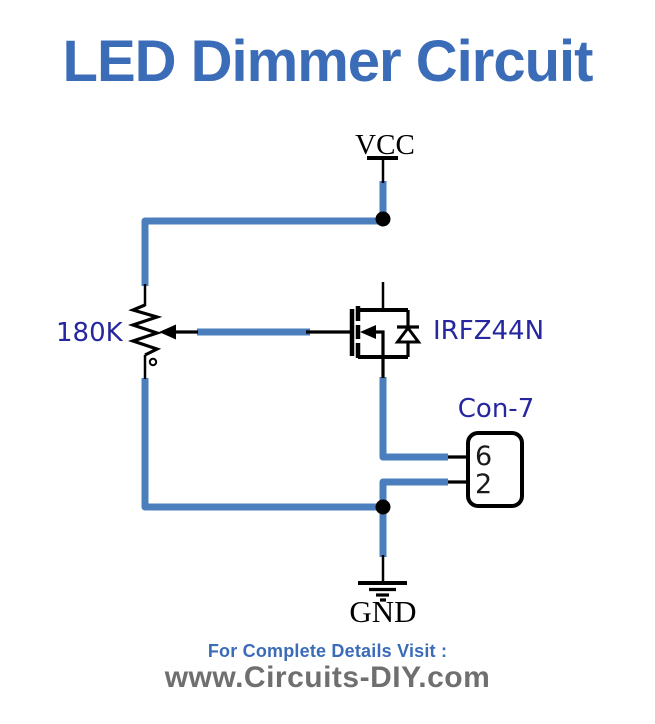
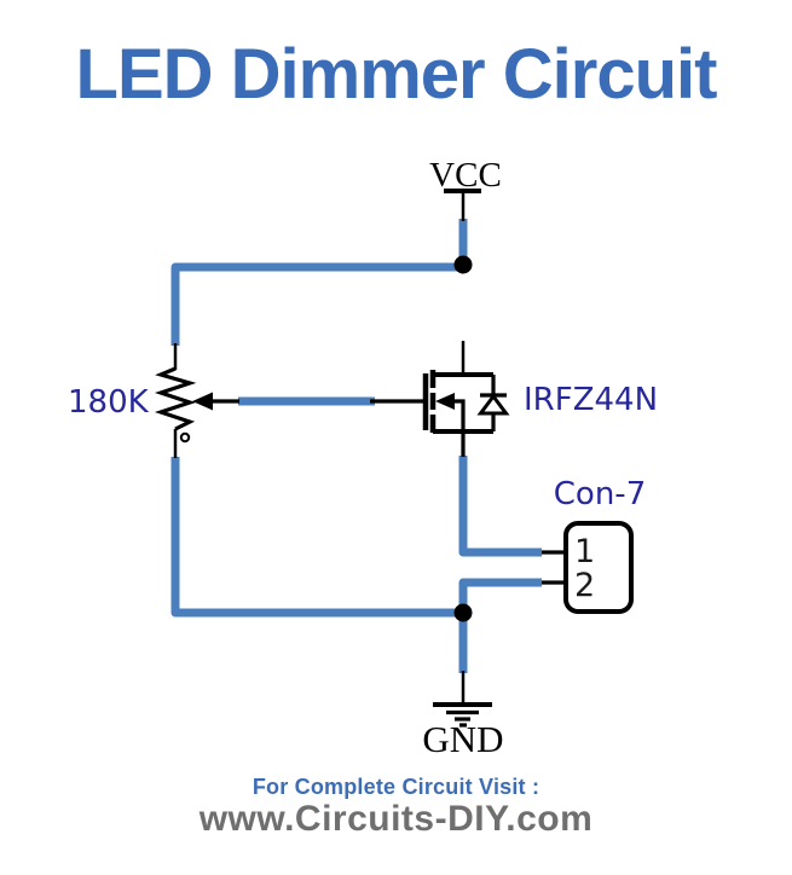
  LED Dimmer Circuit
  VCC
  180K
  IRFZ44N
  Con-7
- 6
+ 1
  2
  GND
- For Complete Details Visit :
+ For Complete Circuit Visit :
  www.Circuits-DIY.com
